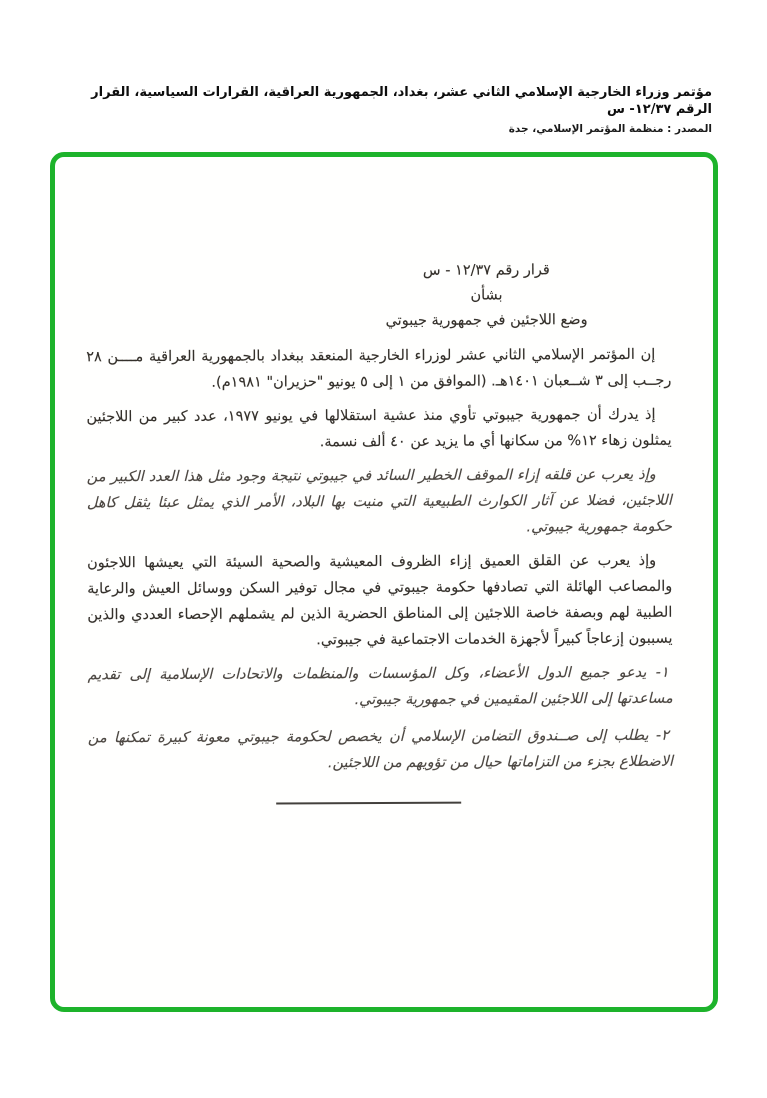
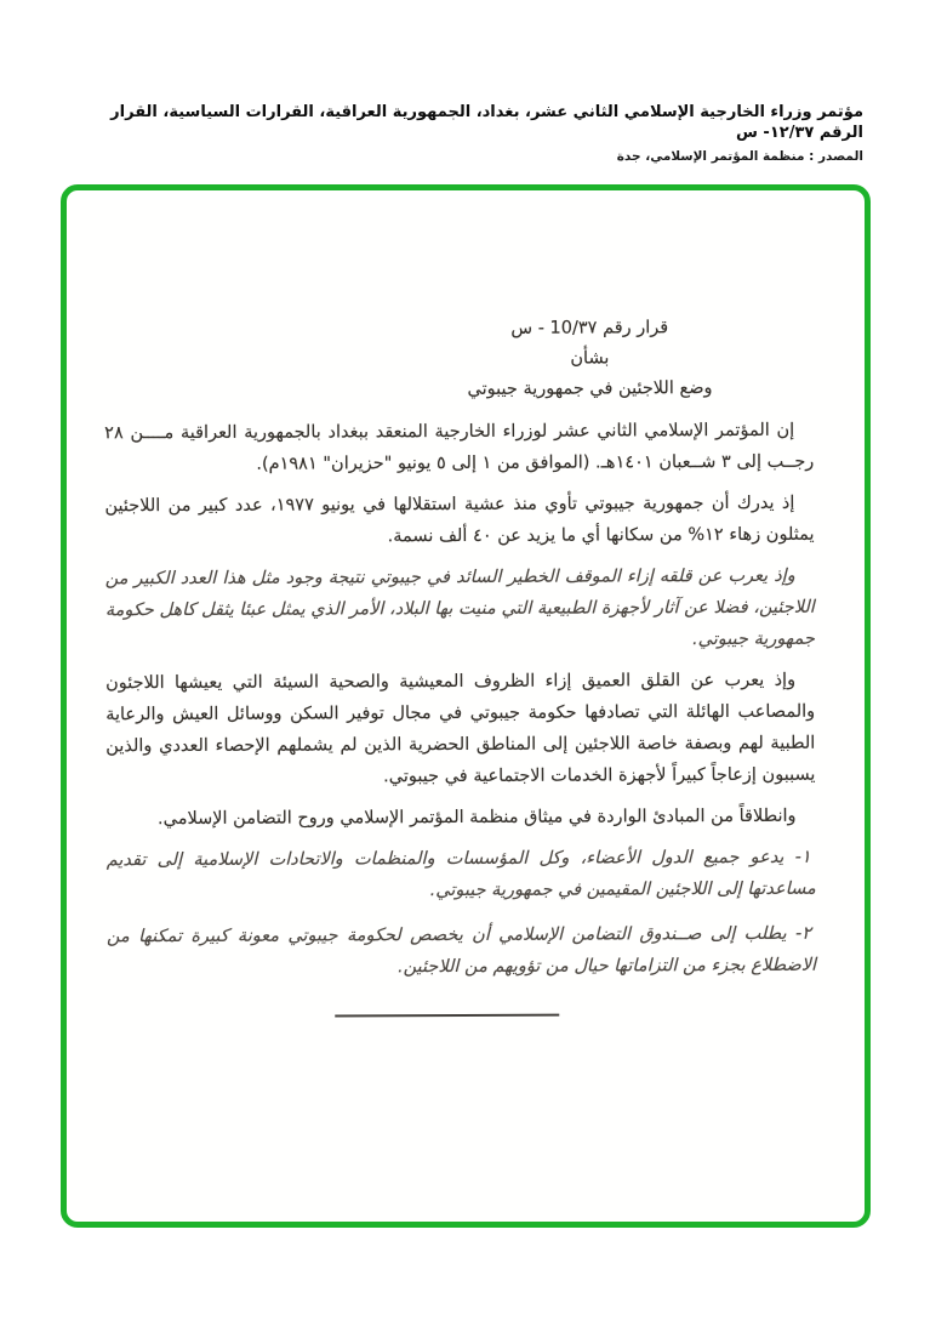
  مؤتمر وزراء الخارجية الإسلامي الثاني عشر، بغداد، الجمهورية العراقية، القرارات السياسية، القرار الرقم ١٢/٣٧- س
  المصدر : منظمة المؤتمر الإسلامي، جدة
- قرار رقم ١٢/٣٧ - س
+ قرار رقم 10/٣٧ - س
  بشأن
  وضع اللاجئين في جمهورية جيبوتي
  إن المؤتمر الإسلامي الثاني عشر لوزراء الخارجية المنعقد ببغداد بالجمهورية العراقية مــــن ٢٨ رجــب إلى ٣ شــعبان ١٤٠١هـ. (الموافق من ١ إلى ٥ يونيو "حزيران" ١٩٨١م).
  إذ يدرك أن جمهورية جيبوتي تأوي منذ عشية استقلالها في يونيو ١٩٧٧، عدد كبير من اللاجئين يمثلون زهاء ١٢% من سكانها أي ما يزيد عن ٤٠ ألف نسمة.
- وإذ يعرب عن قلقه إزاء الموقف الخطير السائد في جيبوتي نتيجة وجود مثل هذا العدد الكبير من اللاجئين، فضلا عن آثار الكوارث الطبيعية التي منيت بها البلاد، الأمر الذي يمثل عبئا يثقل كاهل حكومة جمهورية جيبوتي.
+ وإذ يعرب عن قلقه إزاء الموقف الخطير السائد في جيبوتي نتيجة وجود مثل هذا العدد الكبير من اللاجئين، فضلا عن آثار لأجهزة الطبيعية التي منيت بها البلاد، الأمر الذي يمثل عبئا يثقل كاهل حكومة جمهورية جيبوتي.
  وإذ يعرب عن القلق العميق إزاء الظروف المعيشية والصحية السيئة التي يعيشها اللاجئون والمصاعب الهائلة التي تصادفها حكومة جيبوتي في مجال توفير السكن ووسائل العيش والرعاية الطبية لهم وبصفة خاصة اللاجئين إلى المناطق الحضرية الذين لم يشملهم الإحصاء العددي والذين يسببون إزعاجاً كبيراً لأجهزة الخدمات الاجتماعية في جيبوتي.
+ وانطلاقاً من المبادئ الواردة في ميثاق منظمة المؤتمر الإسلامي وروح التضامن الإسلامي.
  ١- يدعو جميع الدول الأعضاء، وكل المؤسسات والمنظمات والاتحادات الإسلامية إلى تقديم مساعدتها إلى اللاجئين المقيمين في جمهورية جيبوتي.
  ٢- يطلب إلى صــندوق التضامن الإسلامي أن يخصص لحكومة جيبوتي معونة كبيرة تمكنها من الاضطلاع بجزء من التزاماتها حيال من تؤويهم من اللاجئين.
